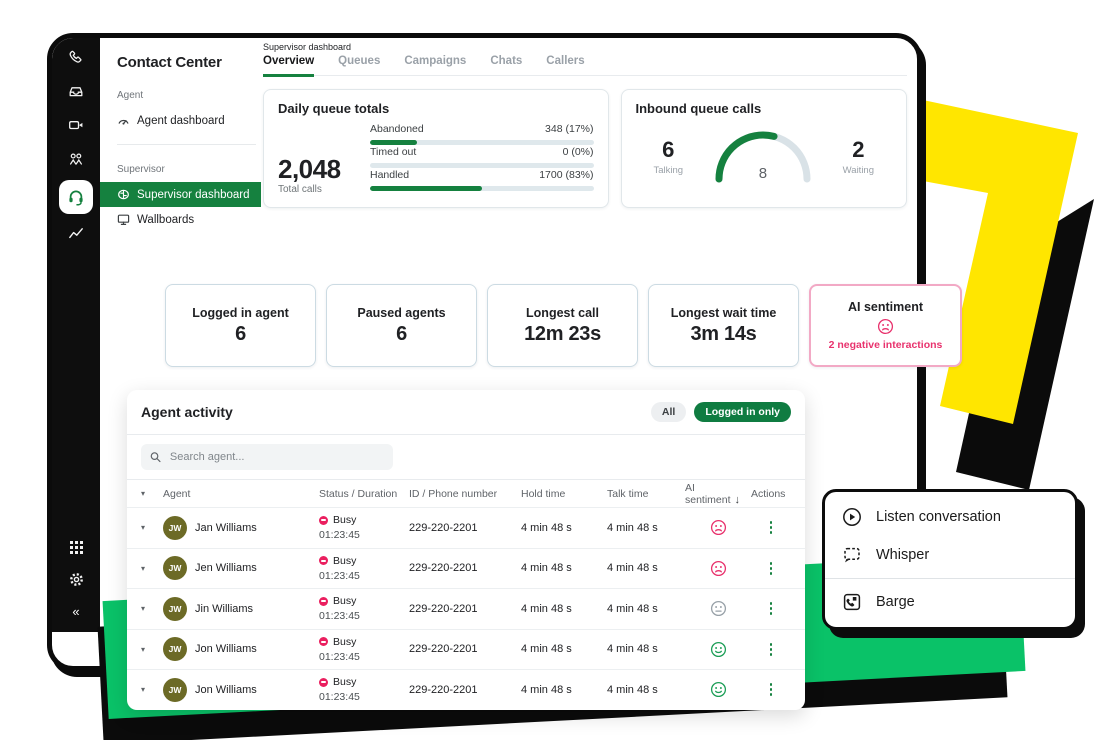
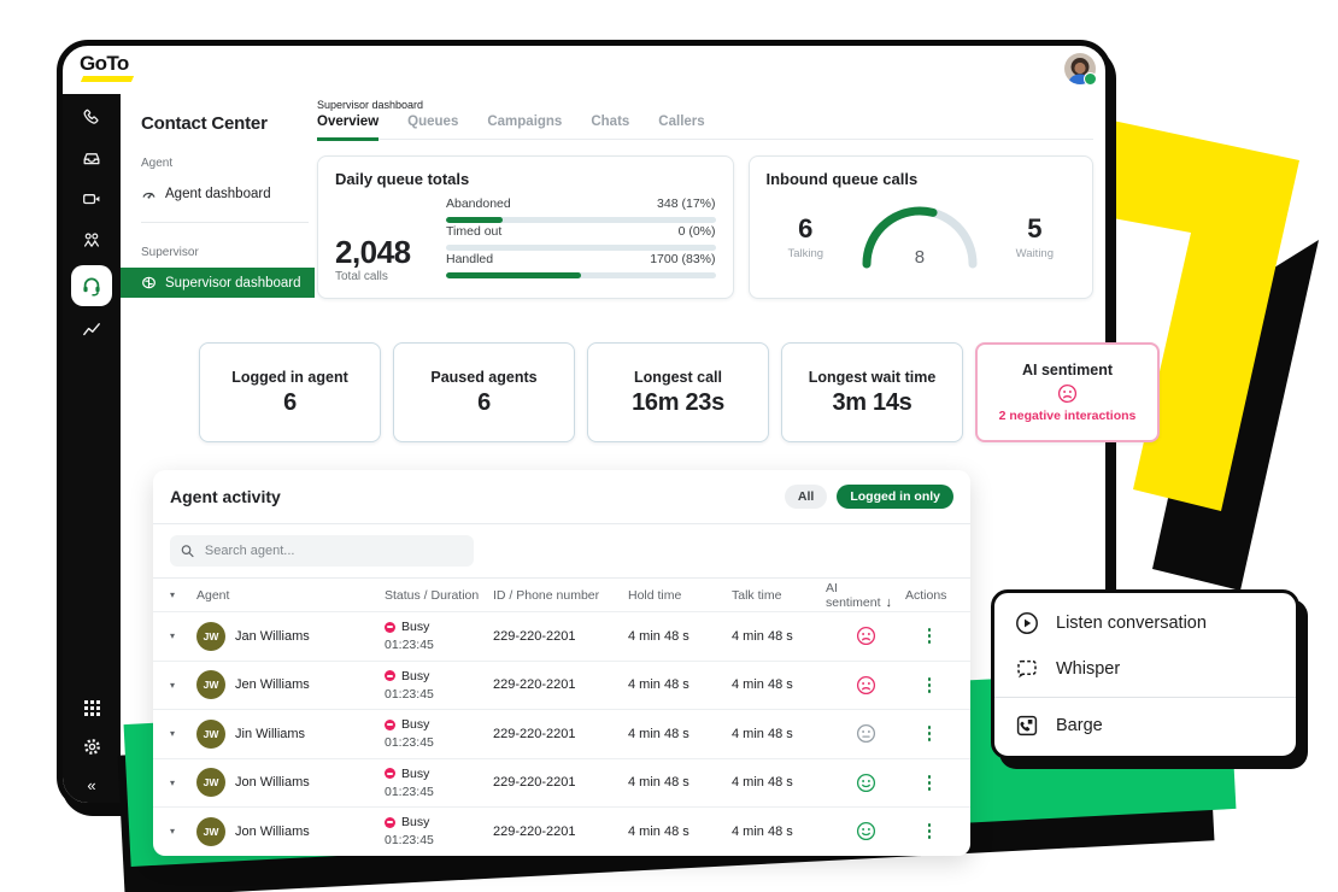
+ GoTo
  «
  Contact Center
  Agent
  Agent dashboard
  Supervisor
  Supervisor dashboard
- Wallboards
  Supervisor dashboard
  Overview
  Queues
  Campaigns
  Chats
  Callers
  Daily queue totals
  2,048
  Total calls
  Abandoned
  348 (17%)
  Timed out
  0 (0%)
  Handled
  1700 (83%)
  Inbound queue calls
  6
  Talking
  8
- 2
+ 5
  Waiting
  Logged in agent
  6
  Paused agents
  6
  Longest call
- 12m 23s
+ 16m 23s
  Longest wait time
  3m 14s
  AI sentiment
  2 negative interactions
  Agent activity
  All
  Logged in only
  Search agent...
  ▾
  Agent
  Status / Duration
  ID / Phone number
  Hold time
  Talk time
  AI sentiment ↓
  Actions
  ▾
  JW
  Jan Williams
  Busy
  01:23:45
  229-220-2201
  4 min 48 s
  4 min 48 s
  ▾
  JW
  Jen Williams
  Busy
  01:23:45
  229-220-2201
  4 min 48 s
  4 min 48 s
  ▾
  JW
  Jin Williams
  Busy
  01:23:45
  229-220-2201
  4 min 48 s
  4 min 48 s
  ▾
  JW
  Jon Williams
  Busy
  01:23:45
  229-220-2201
  4 min 48 s
  4 min 48 s
  ▾
  JW
  Jon Williams
  Busy
  01:23:45
  229-220-2201
  4 min 48 s
  4 min 48 s
  Listen conversation
  Whisper
  Barge
